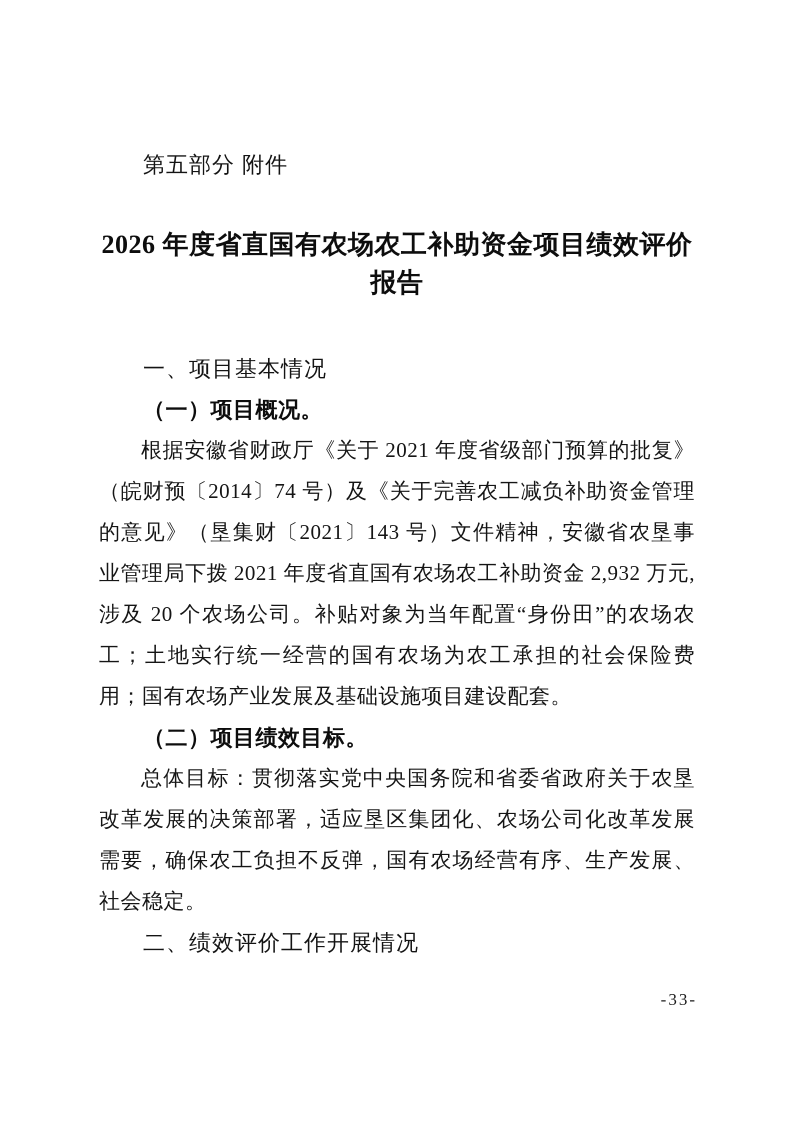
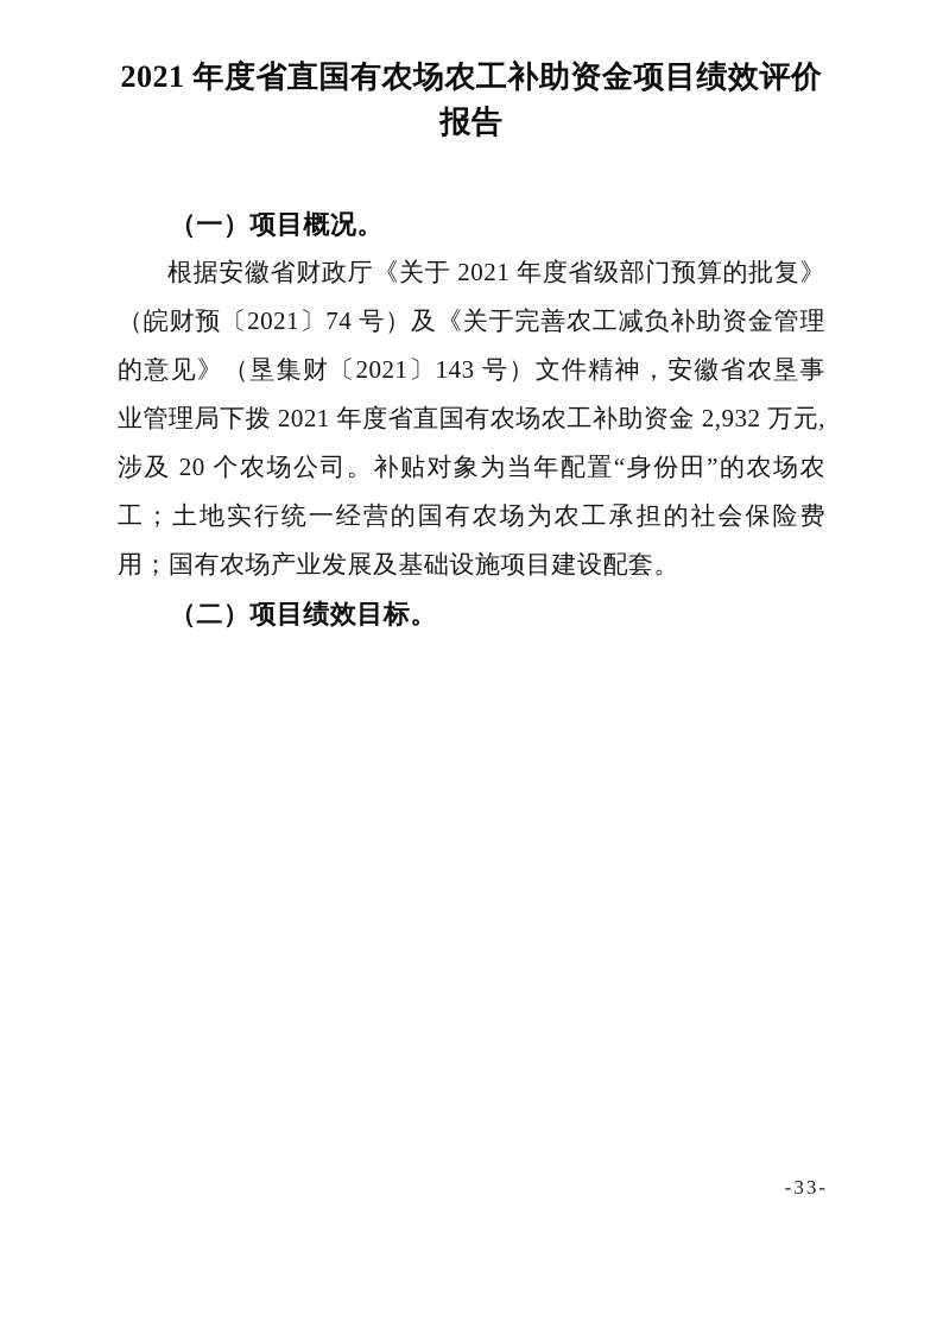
- 第五部分 附件
- 2026 年度省直国有农场农工补助资金项目绩效评价报告
+ 2021 年度省直国有农场农工补助资金项目绩效评价报告
- 一、项目基本情况
  （一）项目概况。
- 根据安徽省财政厅《关于 2021 年度省级部门预算的批复》（皖财预〔2014〕74 号）及《关于完善农工减负补助资金管理的意见》（垦集财〔2021〕143 号）文件精神，安徽省农垦事业管理局下拨 2021 年度省直国有农场农工补助资金 2,932 万元,涉及 20 个农场公司。补贴对象为当年配置“身份田”的农场农工；土地实行统一经营的国有农场为农工承担的社会保险费用；国有农场产业发展及基础设施项目建设配套。
+ 根据安徽省财政厅《关于 2021 年度省级部门预算的批复》（皖财预〔2021〕74 号）及《关于完善农工减负补助资金管理的意见》（垦集财〔2021〕143 号）文件精神，安徽省农垦事业管理局下拨 2021 年度省直国有农场农工补助资金 2,932 万元,涉及 20 个农场公司。补贴对象为当年配置“身份田”的农场农工；土地实行统一经营的国有农场为农工承担的社会保险费用；国有农场产业发展及基础设施项目建设配套。
  （二）项目绩效目标。
- 总体目标：贯彻落实党中央国务院和省委省政府关于农垦改革发展的决策部署，适应垦区集团化、农场公司化改革发展需要，确保农工负担不反弹，国有农场经营有序、生产发展、社会稳定。
- 二、绩效评价工作开展情况
  -33-
